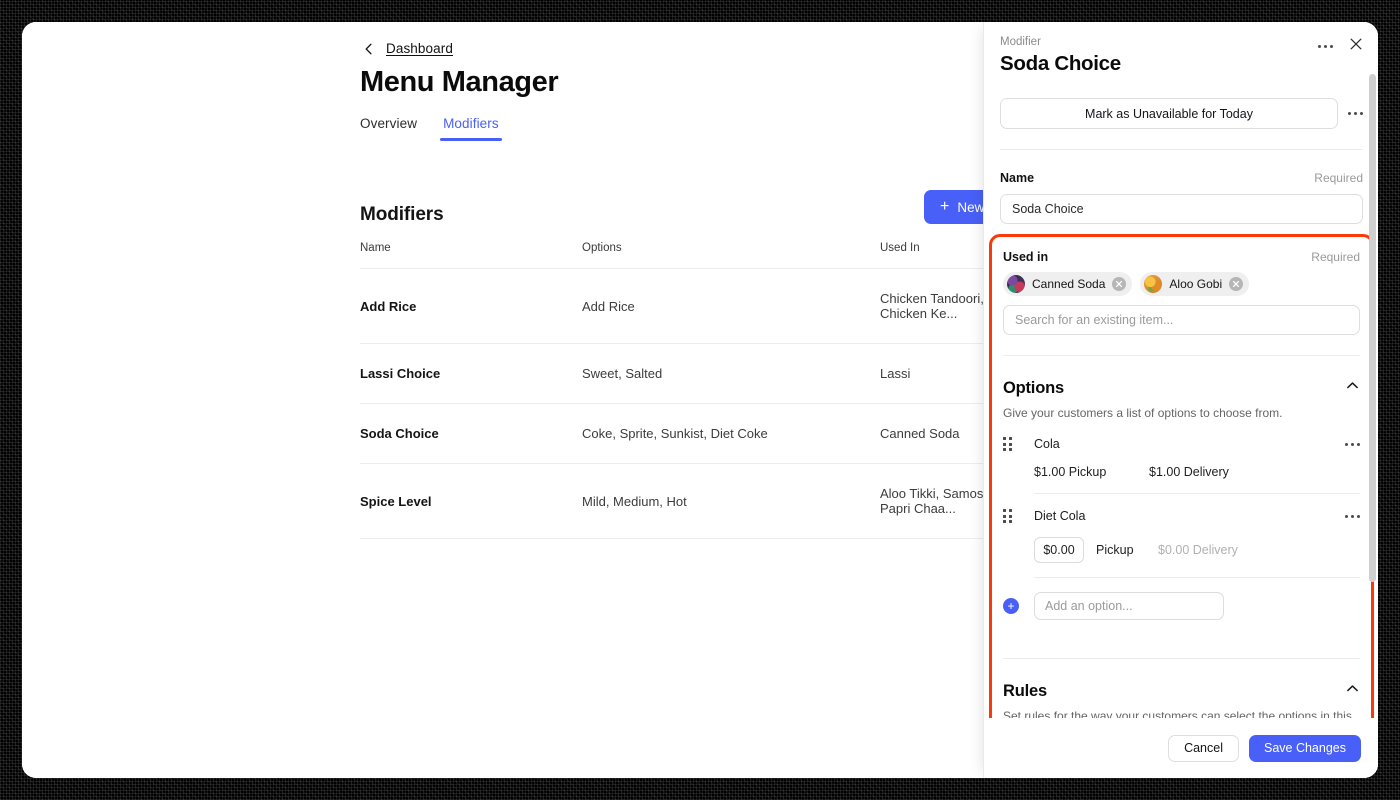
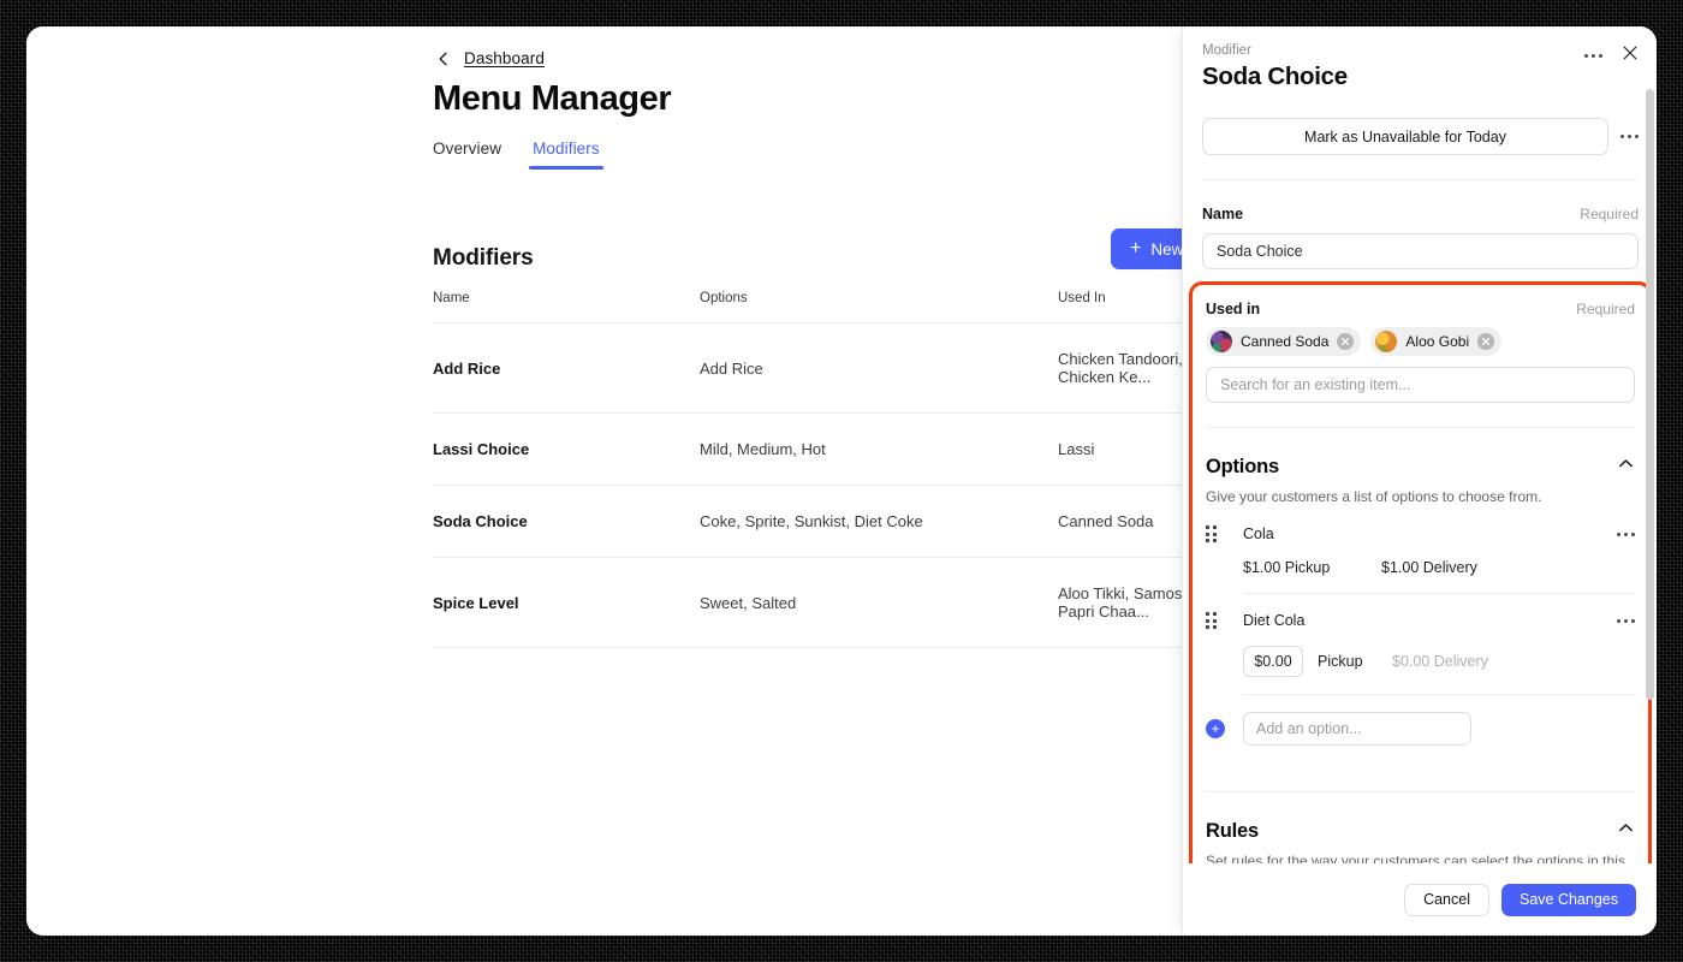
  Dashboard
  Menu Manager
  Overview
  Modifiers
  Modifiers
  +
  New
  Name	Options	Used In
  Add Rice	Add Rice	Chicken Tandoori Chicken Ke...
- Lassi Choice	Sweet, Salted	Lassi
+ Lassi Choice	Mild, Medium, Hot	Lassi
  Soda Choice	Coke, Sprite, Sunkist, Diet Coke	Canned Soda
- Spice Level	Mild, Medium, Hot	Aloo Tikki, Samos Papri Chaa...
+ Spice Level	Sweet, Salted	Aloo Tikki, Samos Papri Chaa...
  Modifier
  Soda Choice
  Mark as Unavailable for Today
  Name
  Required
  Soda Choice
  Used in
  Required
  Canned Soda
  Aloo Gobi
  Search for an existing item...
  Options
  Give your customers a list of options to choose from.
  Cola
  $1.00 Pickup
  $1.00 Delivery
  Diet Cola
  $0.00
  Pickup
  $0.00 Delivery
  +
  Add an option...
  Rules
  Set rules for the way your customers can select the options in this
  Cancel
  Save Changes
